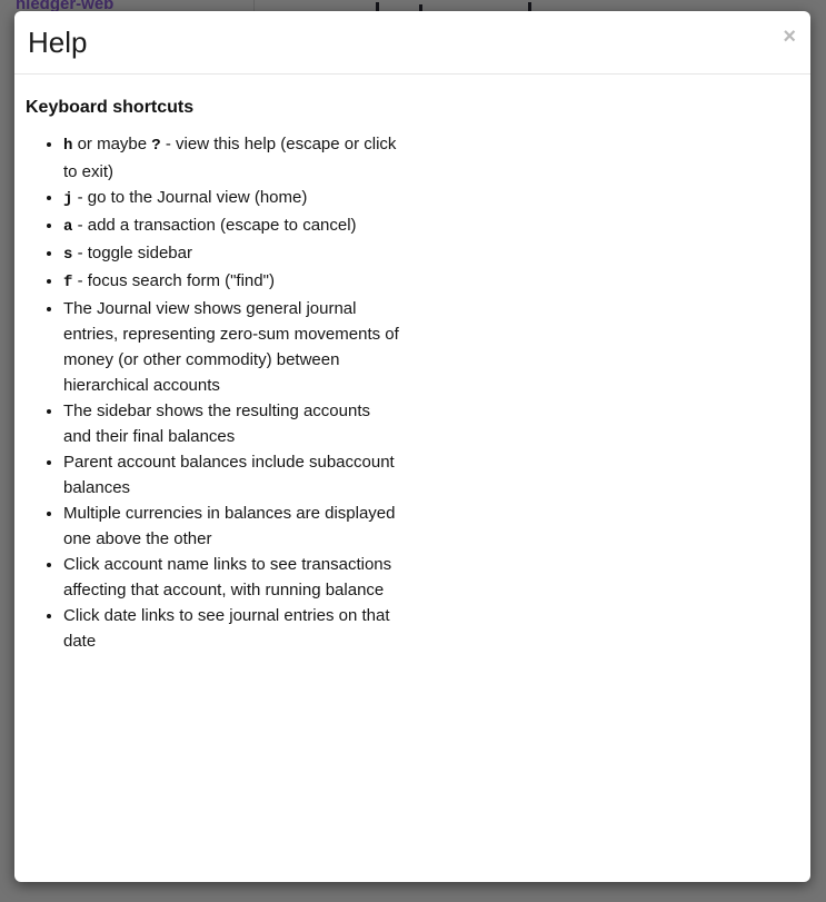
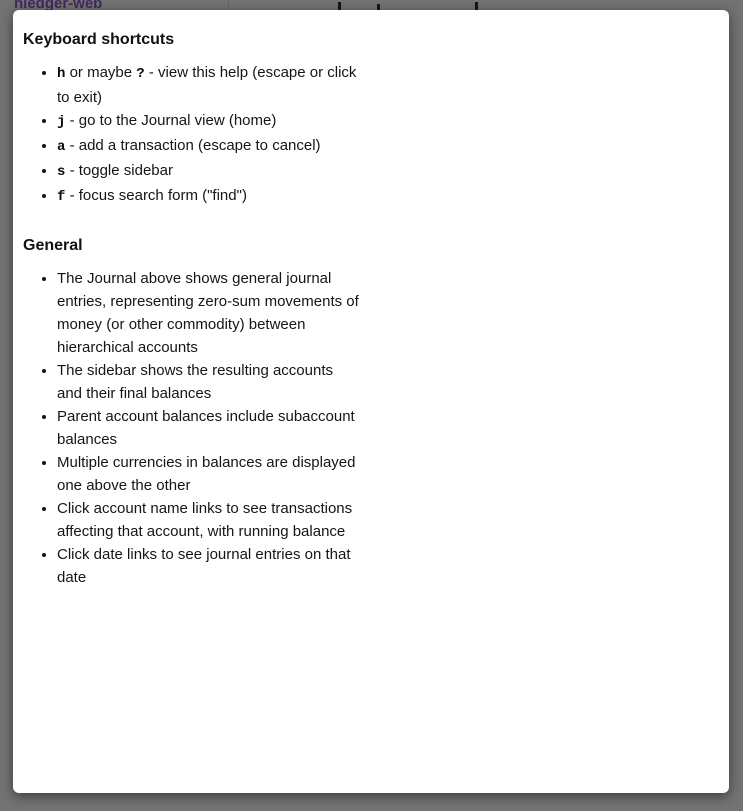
  hledger-web
- Help
- ×
  Keyboard shortcuts
  h or maybe ? - view this help (escape or click to exit)
  j - go to the Journal view (home)
  a - add a transaction (escape to cancel)
  s - toggle sidebar
  f - focus search form ("find")
+ General
- The Journal view shows general journal entries, representing zero-sum movements of money (or other commodity) between hierarchical accounts
+ The Journal above shows general journal entries, representing zero-sum movements of money (or other commodity) between hierarchical accounts
  The sidebar shows the resulting accounts and their final balances
  Parent account balances include subaccount balances
  Multiple currencies in balances are displayed one above the other
  Click account name links to see transactions affecting that account, with running balance
  Click date links to see journal entries on that date
